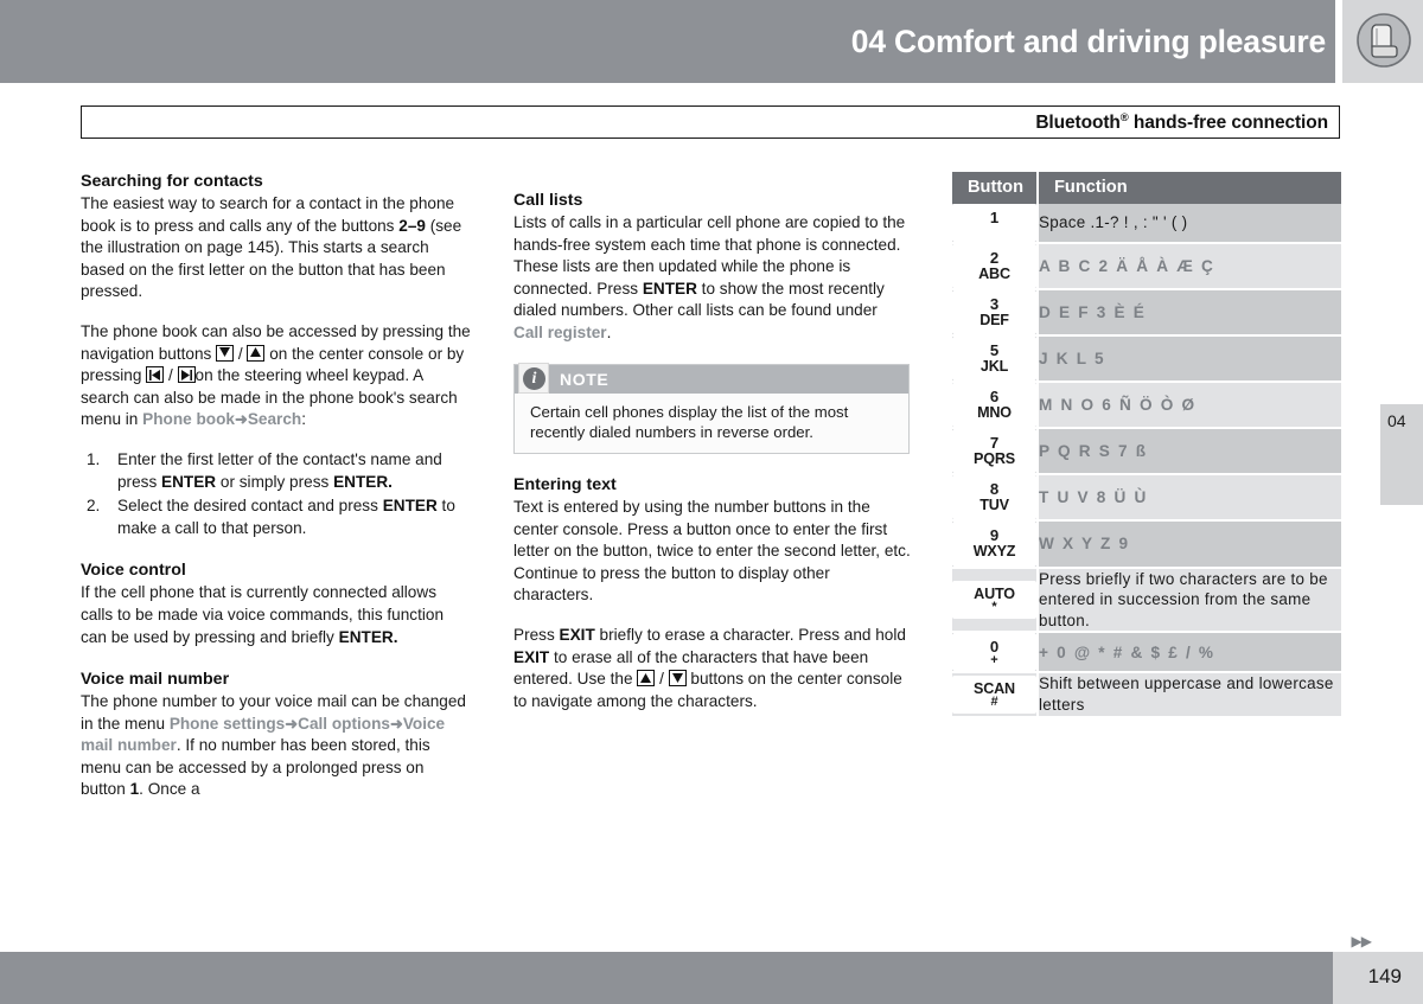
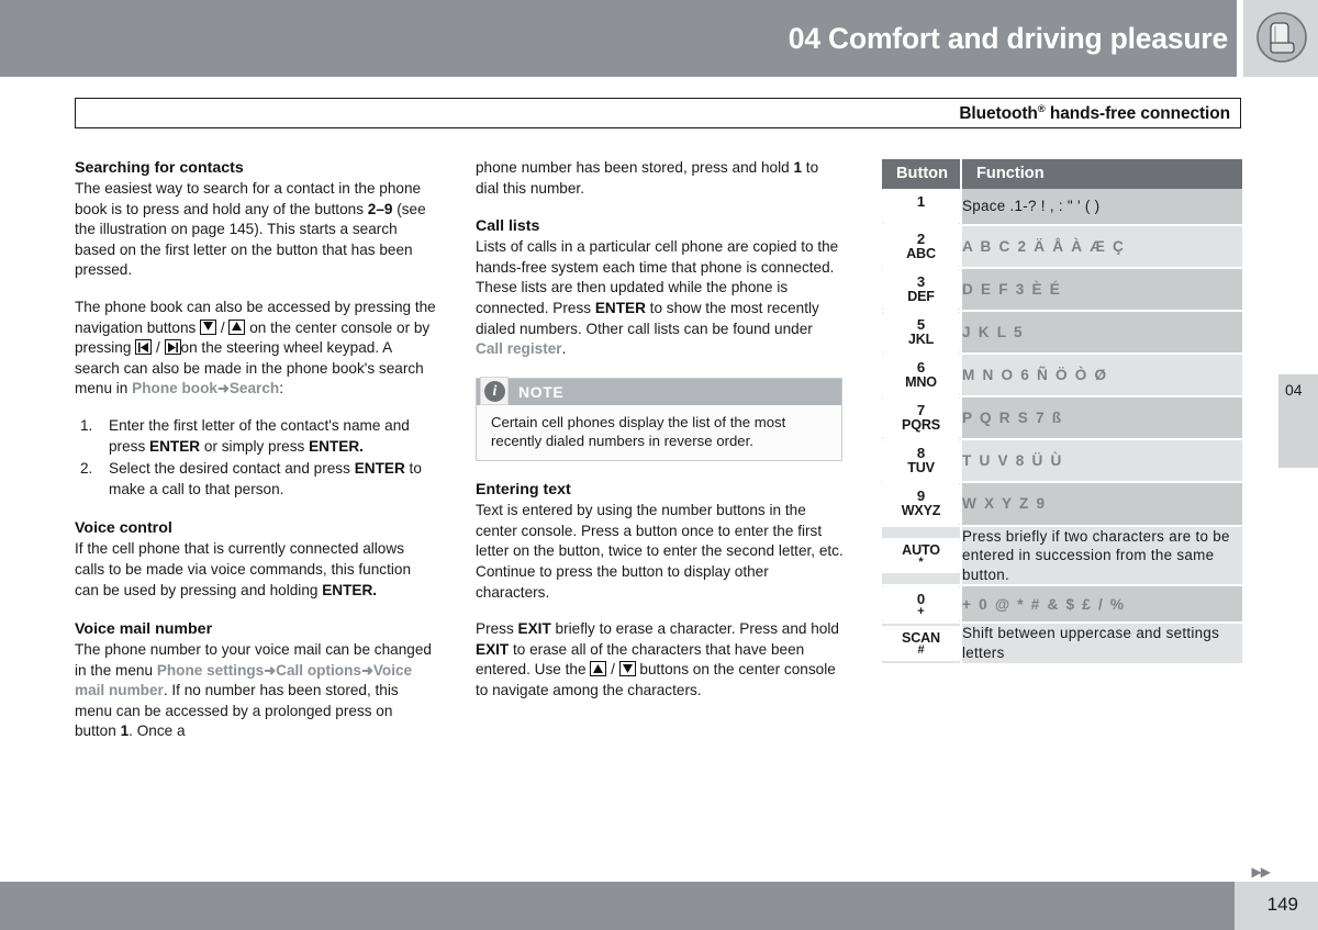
  04 Comfort and driving pleasure
  Bluetooth® hands-free connection
  Searching for contacts
- The easiest way to search for a contact in the phone book is to press and calls any of the buttons 2–9 (see the illustration on page 145). This starts a search based on the first letter on the button that has been pressed.
+ The easiest way to search for a contact in the phone book is to press and hold any of the buttons 2–9 (see the illustration on page 145). This starts a search based on the first letter on the button that has been pressed.
  The phone book can also be accessed by pressing the navigation buttons / on the center console or by pressing / on the steering wheel keypad. A search can also be made in the phone book's search menu in Phone book➜Search:
  1.
  Enter the first letter of the contact's name and press ENTER or simply press ENTER.
  2.
  Select the desired contact and press ENTER to make a call to that person.
  Voice control
- If the cell phone that is currently connected allows calls to be made via voice commands, this function can be used by pressing and briefly ENTER.
+ If the cell phone that is currently connected allows calls to be made via voice commands, this function can be used by pressing and holding ENTER.
  Voice mail number
  The phone number to your voice mail can be changed in the menu Phone settings➜Call options➜Voice mail number. If no number has been stored, this menu can be accessed by a prolonged press on button 1. Once a
+ phone number has been stored, press and hold 1 to dial this number.
  Call lists
  Lists of calls in a particular cell phone are copied to the hands-free system each time that phone is connected. These lists are then updated while the phone is connected. Press ENTER to show the most recently dialed numbers. Other call lists can be found under Call register.
  i
  NOTE
  Certain cell phones display the list of the most recently dialed numbers in reverse order.
  Entering text
  Text is entered by using the number buttons in the center console. Press a button once to enter the first letter on the button, twice to enter the second letter, etc. Continue to press the button to display other characters.
  Press EXIT briefly to erase a character. Press and hold EXIT to erase all of the characters that have been entered. Use the / buttons on the center console to navigate among the characters.
  Button	Function
  1	Space .1-? ! , : " ' ( )
  2ABC	A B C 2 Ä Å À Æ Ç
  3DEF	D E F 3 È É
  5JKL	J K L 5
  6MNO	M N O 6 Ñ Ö Ò Ø
  7PQRS	P Q R S 7 ß
  8TUV	T U V 8 Ü Ù
  9WXYZ	W X Y Z 9
  AUTO*	Press briefly if two characters are to be entered in succession from the same button.
  0+	+ 0 @ * # & $ £ / %
- SCAN#	Shift between uppercase and lowercase letters
+ SCAN#	Shift between uppercase and settings letters
  04
  ▶▶
  149
